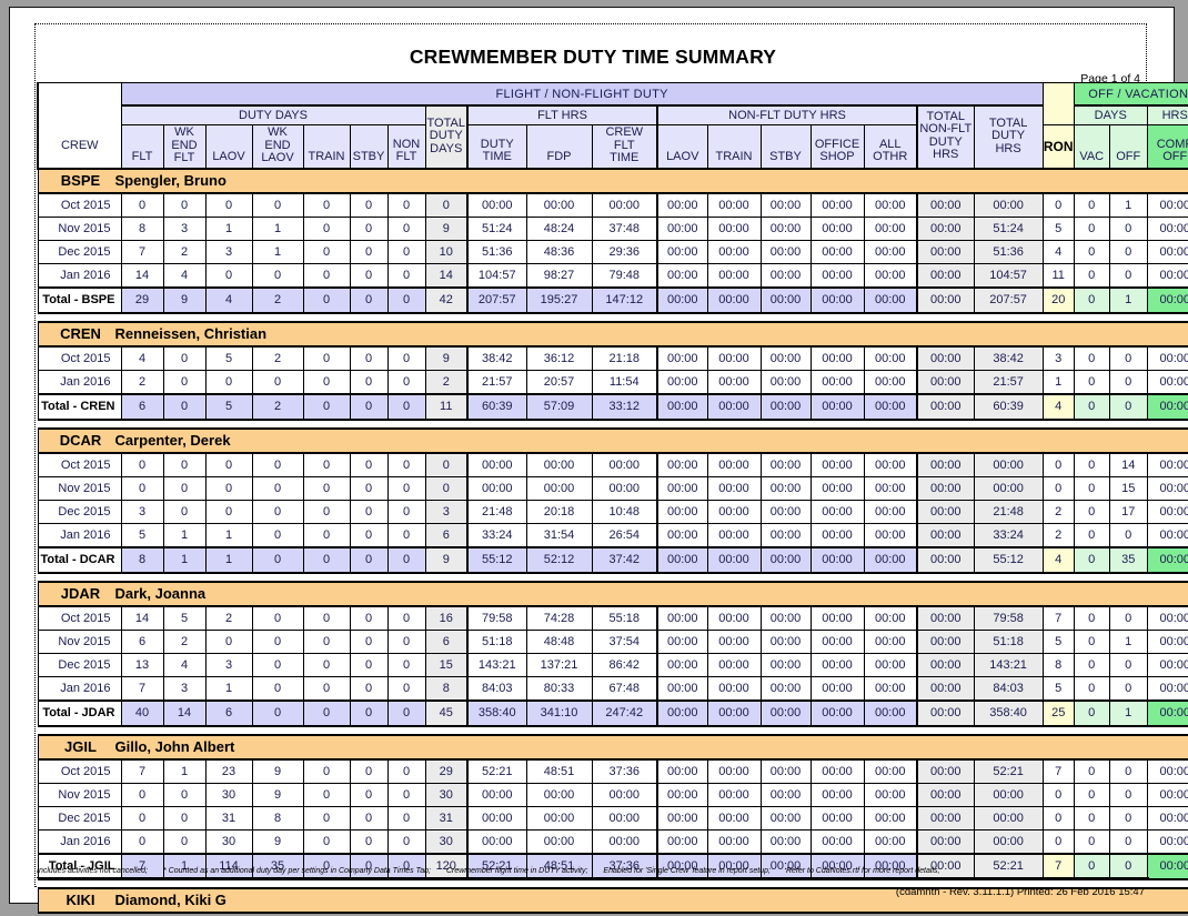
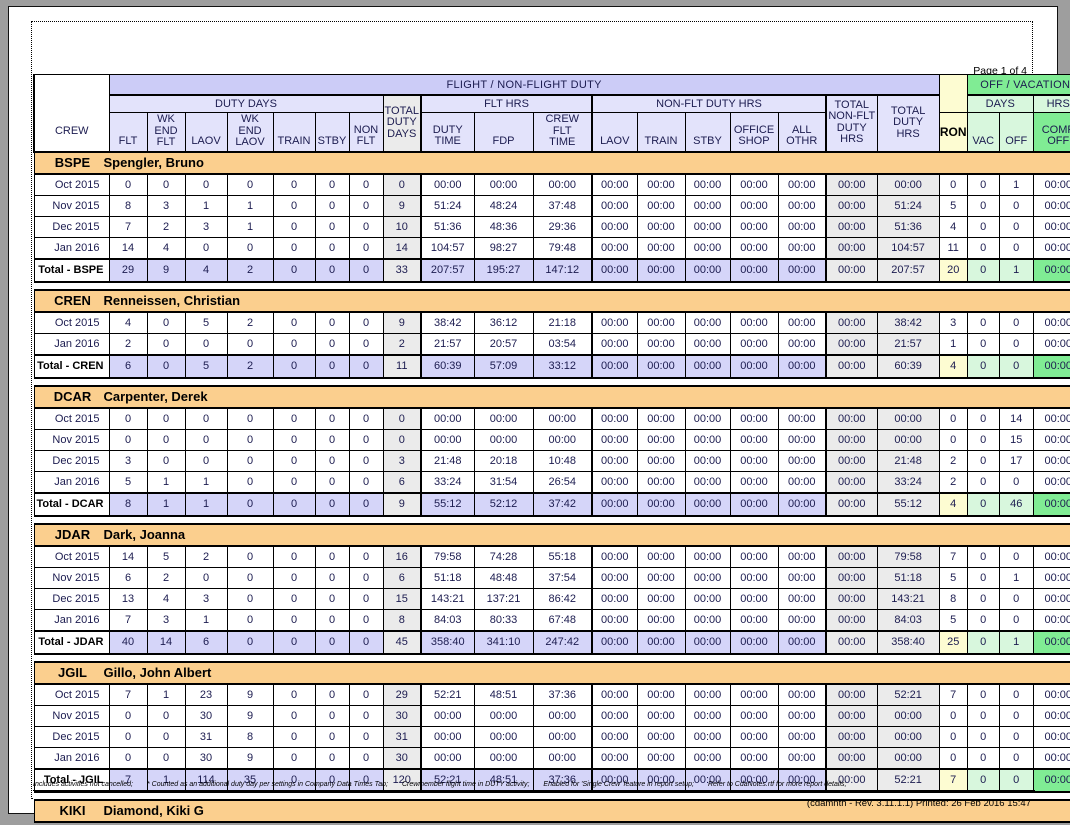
- CREWMEMBER DUTY TIME SUMMARY
  Page 1 of 4
  CREW	FLIGHT / NON-FLIGHT DUTY		OFF / VACATION
  DUTY DAYS	TOTAL DUTY DAYS	FLT HRS	NON-FLT DUTY HRS	TOTAL NON-FLT DUTY HRS	TOTAL DUTY HRS	DAYS	HRS
  FLT	WK END FLT	LAOV	WK END LAOV	TRAIN	STBY	NON FLT	DUTY TIME	FDP	CREW FLT TIME	LAOV	TRAIN	STBY	OFFICE SHOP	ALL OTHR	RON	VAC	OFF	COM OFF
  BSPE Spengler, Bruno
  Oct 2015	0	0	0	0	0	0	0	0	00:00	00:00	00:00	00:00	00:00	00:00	00:00	00:00	00:00	00:00	0	0	1	00:00
  Nov 2015	8	3	1	1	0	0	0	9	51:24	48:24	37:48	00:00	00:00	00:00	00:00	00:00	00:00	51:24	5	0	0	00:00
  Dec 2015	7	2	3	1	0	0	0	10	51:36	48:36	29:36	00:00	00:00	00:00	00:00	00:00	00:00	51:36	4	0	0	00:00
  Jan 2016	14	4	0	0	0	0	0	14	104:57	98:27	79:48	00:00	00:00	00:00	00:00	00:00	00:00	104:57	11	0	0	00:00
- Total - BSPE	29	9	4	2	0	0	0	42	207:57	195:27	147:12	00:00	00:00	00:00	00:00	00:00	00:00	207:57	20	0	1	00:00
+ Total - BSPE	29	9	4	2	0	0	0	33	207:57	195:27	147:12	00:00	00:00	00:00	00:00	00:00	00:00	207:57	20	0	1	00:00
  CREN Renneissen, Christian
  Oct 2015	4	0	5	2	0	0	0	9	38:42	36:12	21:18	00:00	00:00	00:00	00:00	00:00	00:00	38:42	3	0	0	00:00
- Jan 2016	2	0	0	0	0	0	0	2	21:57	20:57	11:54	00:00	00:00	00:00	00:00	00:00	00:00	21:57	1	0	0	00:00
+ Jan 2016	2	0	0	0	0	0	0	2	21:57	20:57	03:54	00:00	00:00	00:00	00:00	00:00	00:00	21:57	1	0	0	00:00
  Total - CREN	6	0	5	2	0	0	0	11	60:39	57:09	33:12	00:00	00:00	00:00	00:00	00:00	00:00	60:39	4	0	0	00:00
  DCAR Carpenter, Derek
  Oct 2015	0	0	0	0	0	0	0	0	00:00	00:00	00:00	00:00	00:00	00:00	00:00	00:00	00:00	00:00	0	0	14	00:00
  Nov 2015	0	0	0	0	0	0	0	0	00:00	00:00	00:00	00:00	00:00	00:00	00:00	00:00	00:00	00:00	0	0	15	00:00
  Dec 2015	3	0	0	0	0	0	0	3	21:48	20:18	10:48	00:00	00:00	00:00	00:00	00:00	00:00	21:48	2	0	17	00:00
  Jan 2016	5	1	1	0	0	0	0	6	33:24	31:54	26:54	00:00	00:00	00:00	00:00	00:00	00:00	33:24	2	0	0	00:00
- Total - DCAR	8	1	1	0	0	0	0	9	55:12	52:12	37:42	00:00	00:00	00:00	00:00	00:00	00:00	55:12	4	0	35	00:00
+ Total - DCAR	8	1	1	0	0	0	0	9	55:12	52:12	37:42	00:00	00:00	00:00	00:00	00:00	00:00	55:12	4	0	46	00:00
  JDAR Dark, Joanna
  Oct 2015	14	5	2	0	0	0	0	16	79:58	74:28	55:18	00:00	00:00	00:00	00:00	00:00	00:00	79:58	7	0	0	00:00
  Nov 2015	6	2	0	0	0	0	0	6	51:18	48:48	37:54	00:00	00:00	00:00	00:00	00:00	00:00	51:18	5	0	1	00:00
  Dec 2015	13	4	3	0	0	0	0	15	143:21	137:21	86:42	00:00	00:00	00:00	00:00	00:00	00:00	143:21	8	0	0	00:00
  Jan 2016	7	3	1	0	0	0	0	8	84:03	80:33	67:48	00:00	00:00	00:00	00:00	00:00	00:00	84:03	5	0	0	00:00
  Total - JDAR	40	14	6	0	0	0	0	45	358:40	341:10	247:42	00:00	00:00	00:00	00:00	00:00	00:00	358:40	25	0	1	00:00
  JGIL Gillo, John Albert
  Oct 2015	7	1	23	9	0	0	0	29	52:21	48:51	37:36	00:00	00:00	00:00	00:00	00:00	00:00	52:21	7	0	0	00:00
  Nov 2015	0	0	30	9	0	0	0	30	00:00	00:00	00:00	00:00	00:00	00:00	00:00	00:00	00:00	00:00	0	0	0	00:00
  Dec 2015	0	0	31	8	0	0	0	31	00:00	00:00	00:00	00:00	00:00	00:00	00:00	00:00	00:00	00:00	0	0	0	00:00
  Jan 2016	0	0	30	9	0	0	0	30	00:00	00:00	00:00	00:00	00:00	00:00	00:00	00:00	00:00	00:00	0	0	0	00:00
  Total - JGIL	7	1	114	35	0	0	0	120	52:21	48:51	37:36	00:00	00:00	00:00	00:00	00:00	00:00	52:21	7	0	0	00:00
  KIKI Diamond, Kiki G
  (cdamnth - Rev. 3.11.1.1) Printed: 26 Feb 2016 15:47
